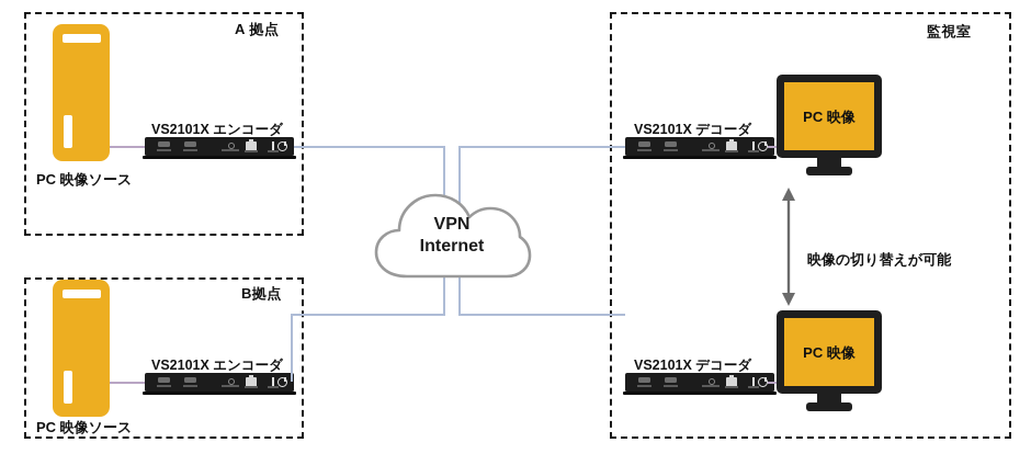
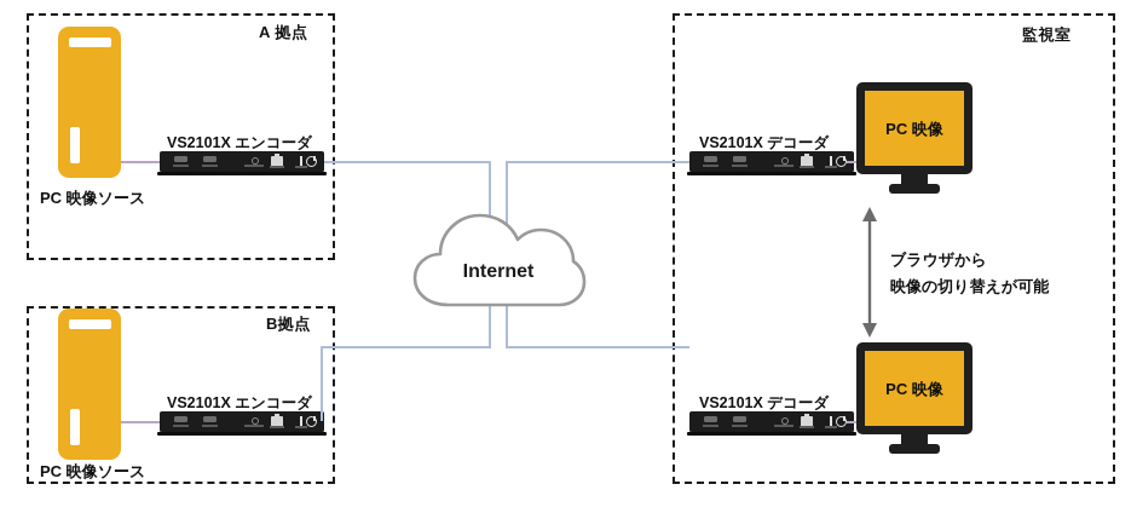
  A 拠点
  PC 映像ソース
  VS2101X エンコーダ
  B拠点
  PC 映像ソース
  VS2101X エンコーダ
  監視室
- VPN
  Internet
  VS2101X デコーダ
  PC 映像
+ ブラウザから
  映像の切り替えが可能
  VS2101X デコーダ
  PC 映像
